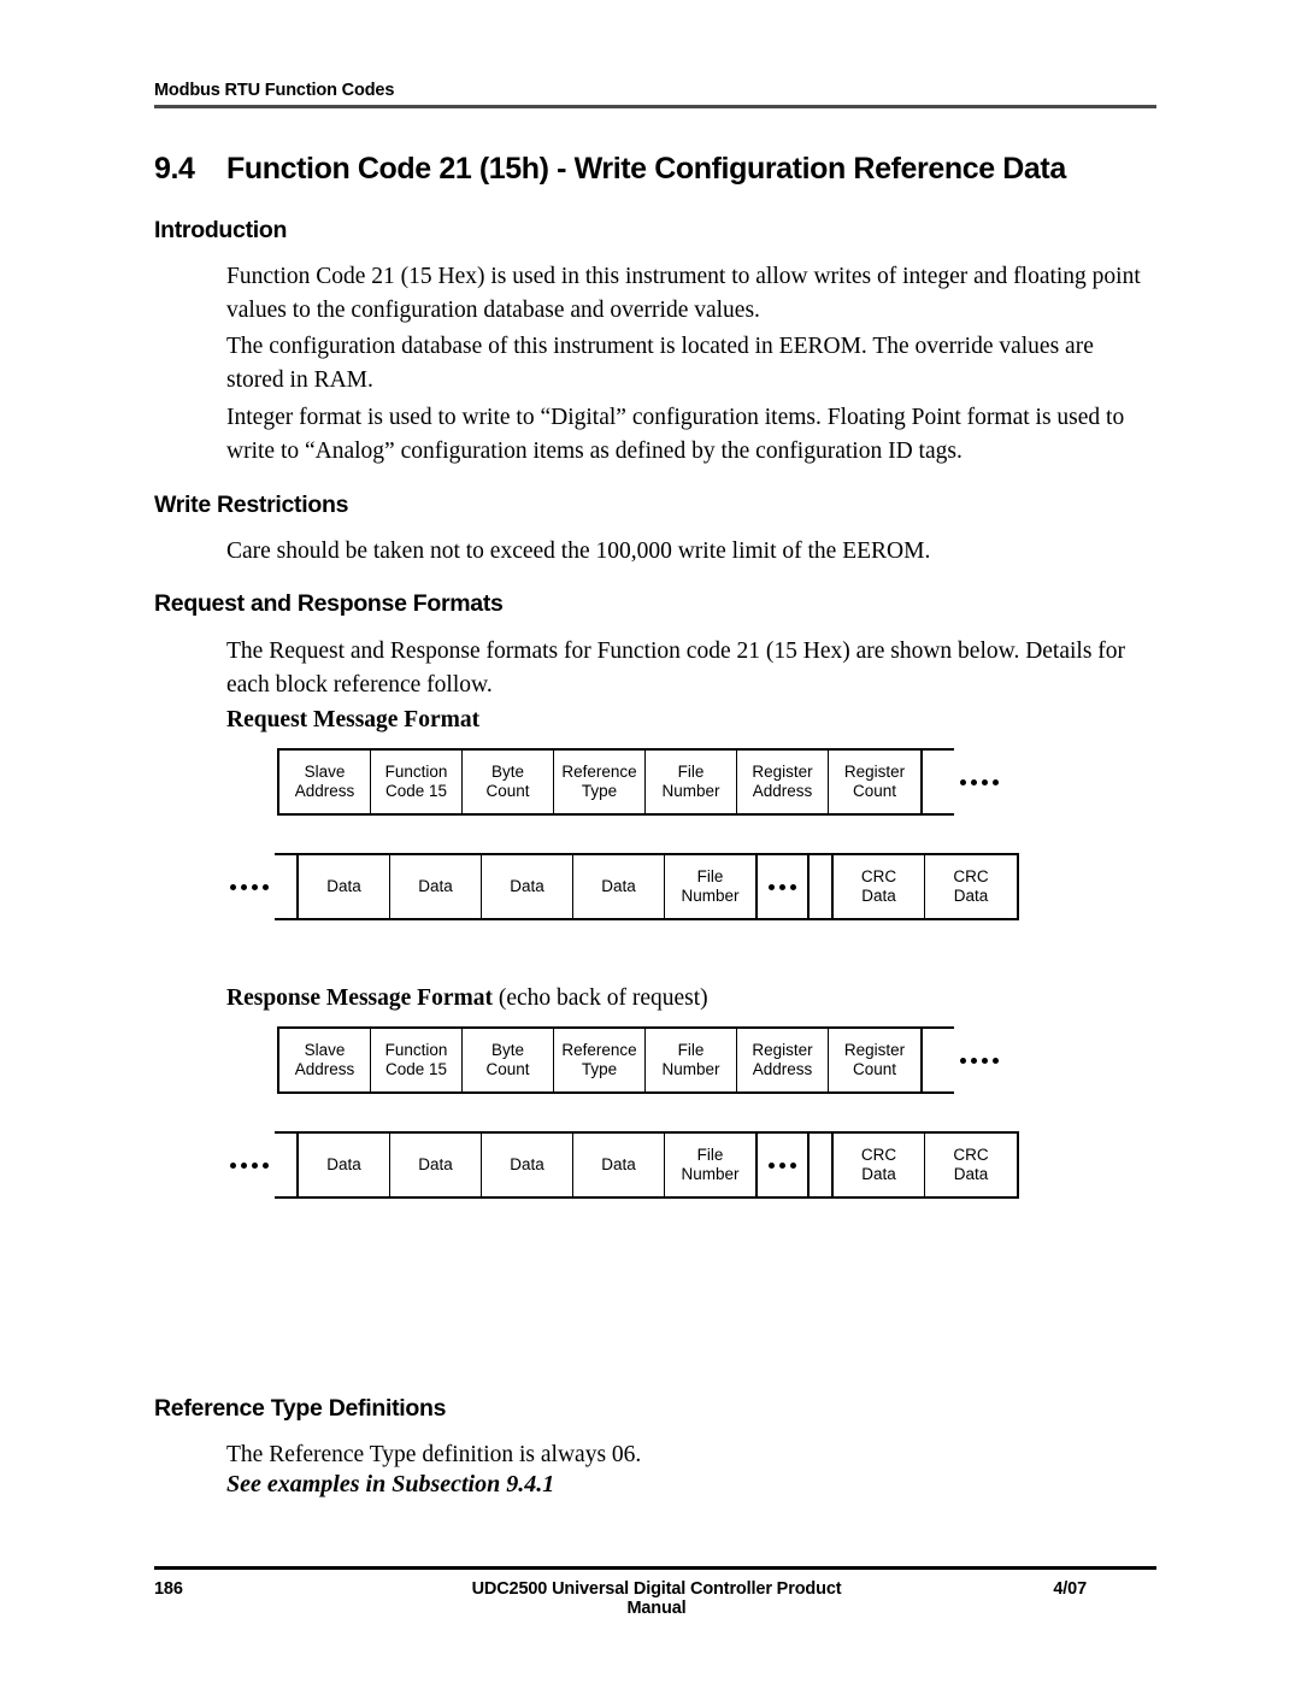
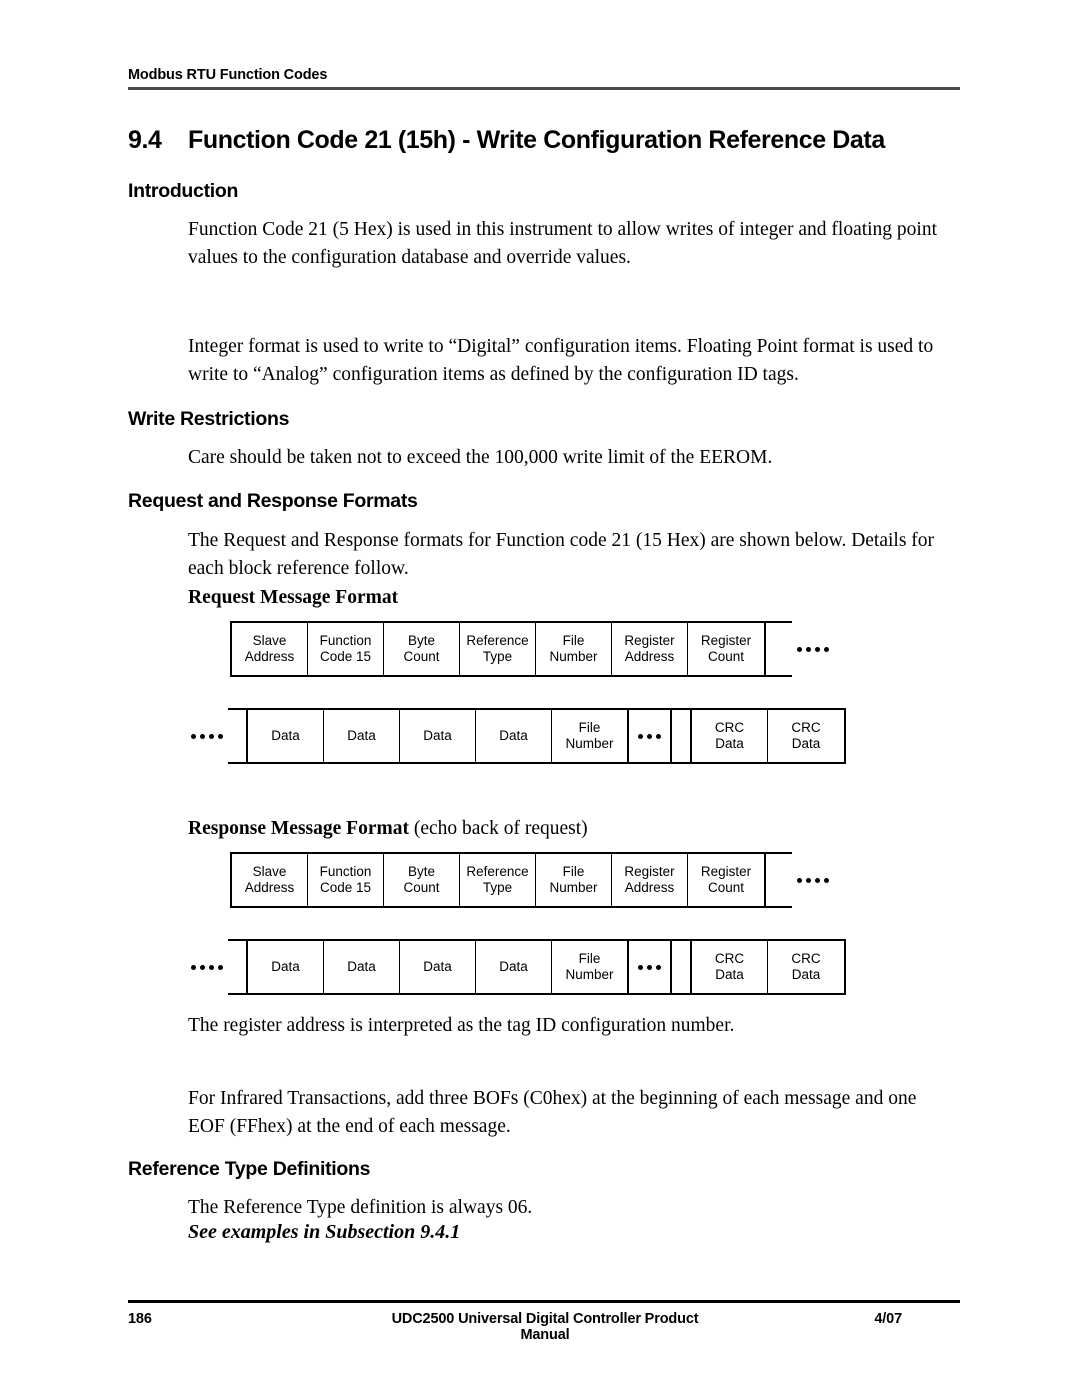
  Modbus RTU Function Codes
  9.4 Function Code 21 (15h) - Write Configuration Reference Data
  Introduction
- Function Code 21 (15 Hex) is used in this instrument to allow writes of integer and floating point values to the configuration database and override values.
+ Function Code 21 (5 Hex) is used in this instrument to allow writes of integer and floating point values to the configuration database and override values.
- The configuration database of this instrument is located in EEROM. The override values are stored in RAM.
  Integer format is used to write to “Digital” configuration items. Floating Point format is used to write to “Analog” configuration items as defined by the configuration ID tags.
  Write Restrictions
  Care should be taken not to exceed the 100,000 write limit of the EEROM.
  Request and Response Formats
  The Request and Response formats for Function code 21 (15 Hex) are shown below. Details for each block reference follow.
  Request Message Format
  Slave
  Address
  Function
  Code 15
  Byte
  Count
  Reference
  Type
  File
  Number
  Register
  Address
  Register
  Count
  Data
  Data
  Data
  Data
  File
  Number
  CRC
  Data
  CRC
  Data
  Response Message Format (echo back of request)
  Slave
  Address
  Function
  Code 15
  Byte
  Count
  Reference
  Type
  File
  Number
  Register
  Address
  Register
  Count
  Data
  Data
  Data
  Data
  File
  Number
  CRC
  Data
  CRC
  Data
+ The register address is interpreted as the tag ID configuration number.
+ For Infrared Transactions, add three BOFs (C0hex) at the beginning of each message and one EOF (FFhex) at the end of each message.
  Reference Type Definitions
  The Reference Type definition is always 06.
  See examples in Subsection 9.4.1
  186
  UDC2500 Universal Digital Controller Product Manual
  4/07
